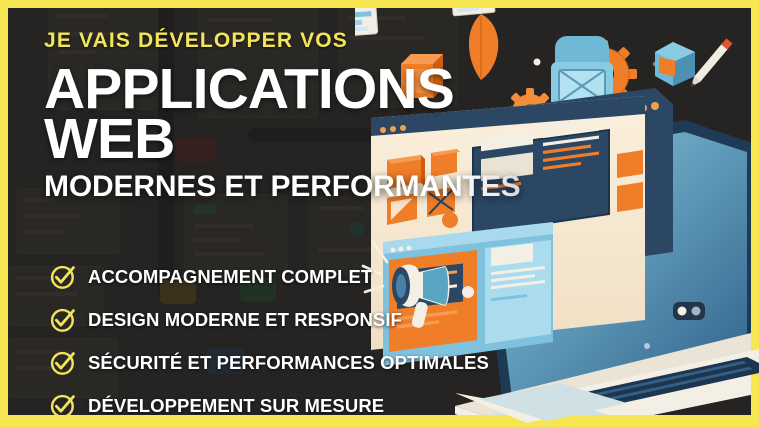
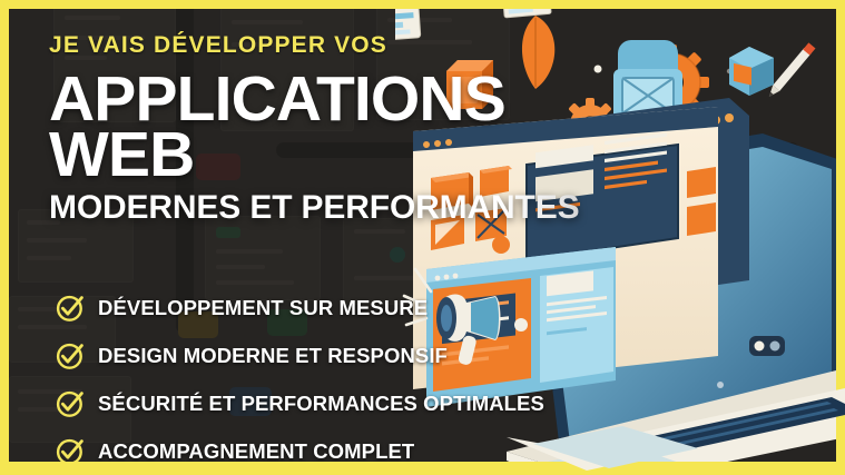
  JE VAIS DÉVELOPPER VOS
  APPLICATIONS
  WEB
  MODERNES ET PERFORMANTES
- ACCOMPAGNEMENT COMPLET
+ DÉVELOPPEMENT SUR MESURE
  DESIGN MODERNE ET RESPONSIF
  SÉCURITÉ ET PERFORMANCES OPTIMALES
- DÉVELOPPEMENT SUR MESURE
+ ACCOMPAGNEMENT COMPLET
